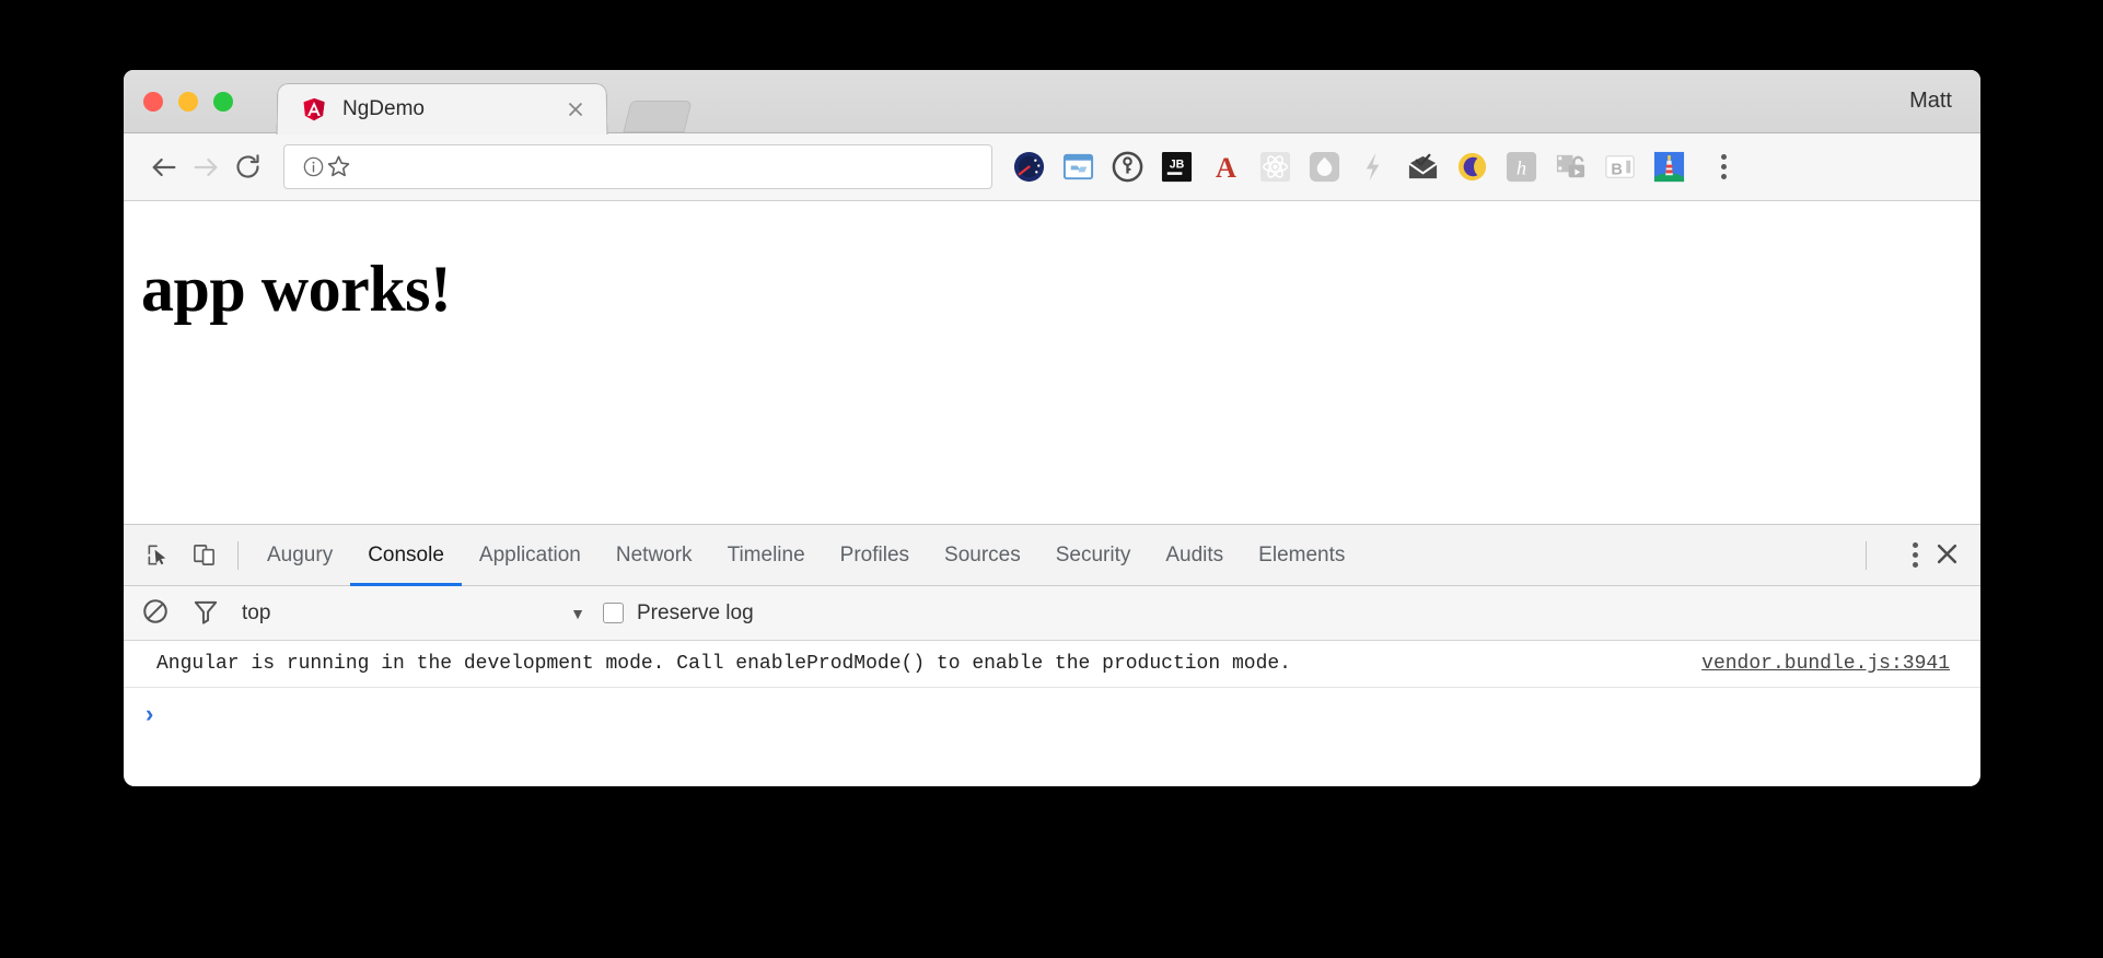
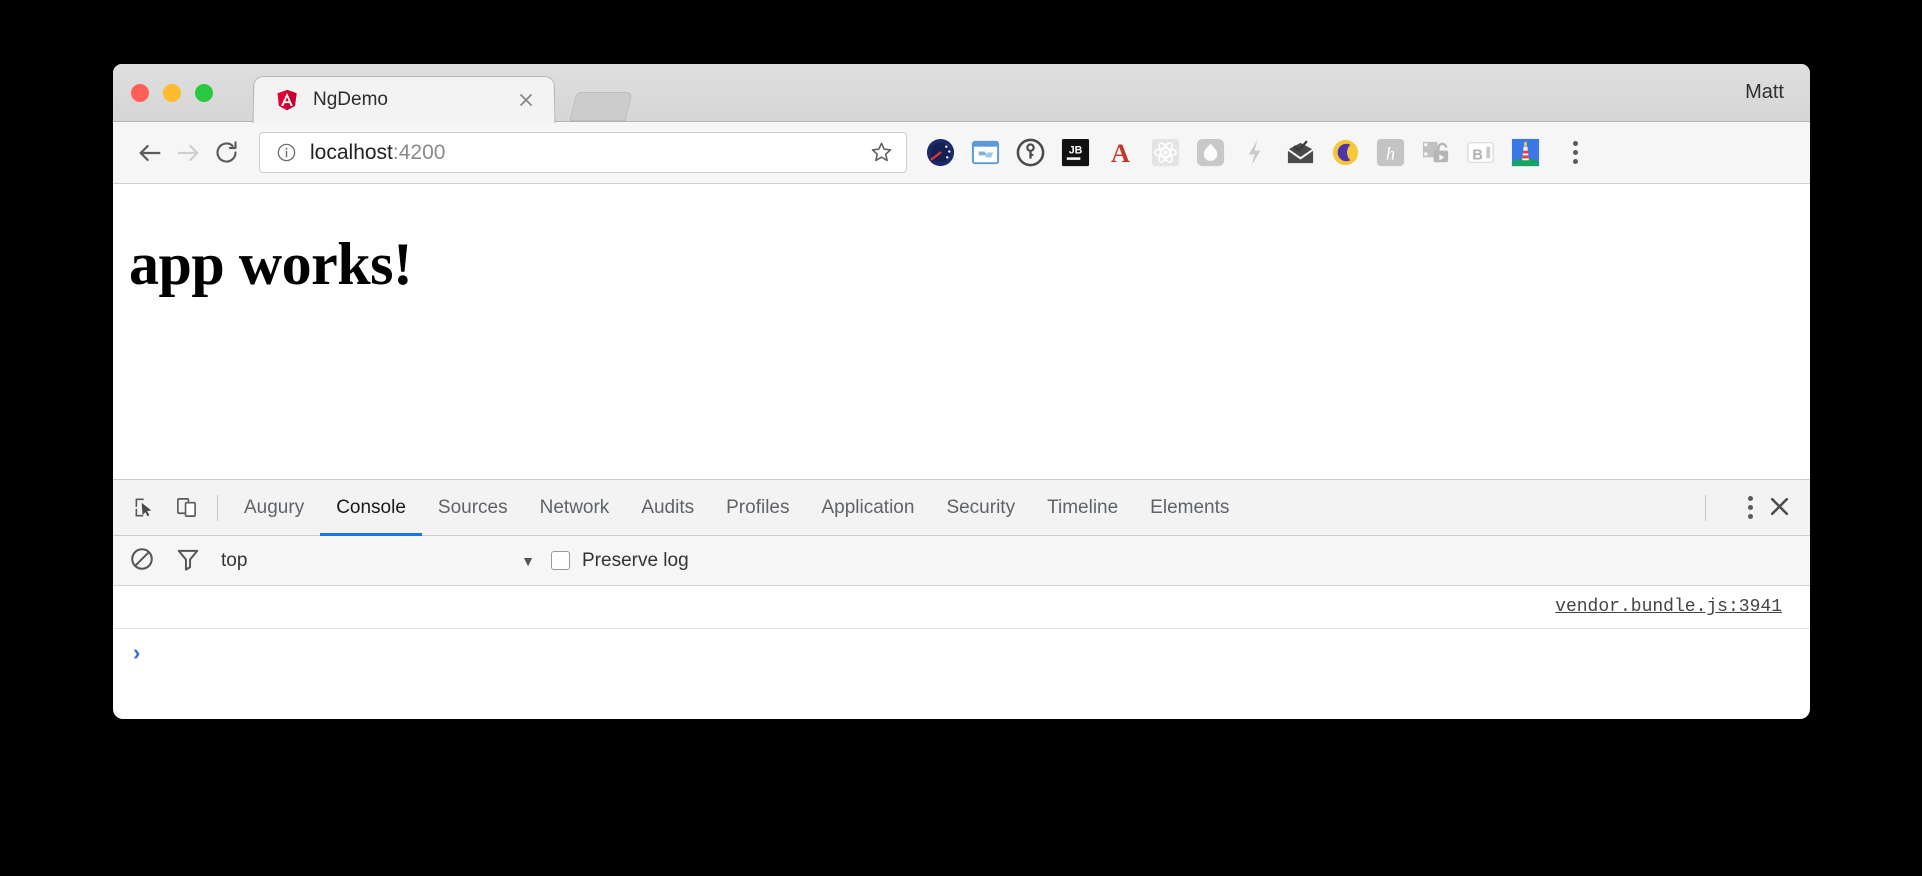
  NgDemo
  Matt
+ localhost:4200
  JB
  A
  h
  B
  app works!
  Augury
  Console
- Application
+ Sources
  Network
- Timeline
+ Audits
  Profiles
- Sources
+ Application
  Security
- Audits
+ Timeline
  Elements
  top
  ▼
  Preserve log
- Angular is running in the development mode. Call enableProdMode() to enable the production mode.
  vendor.bundle.js:3941
  ›
